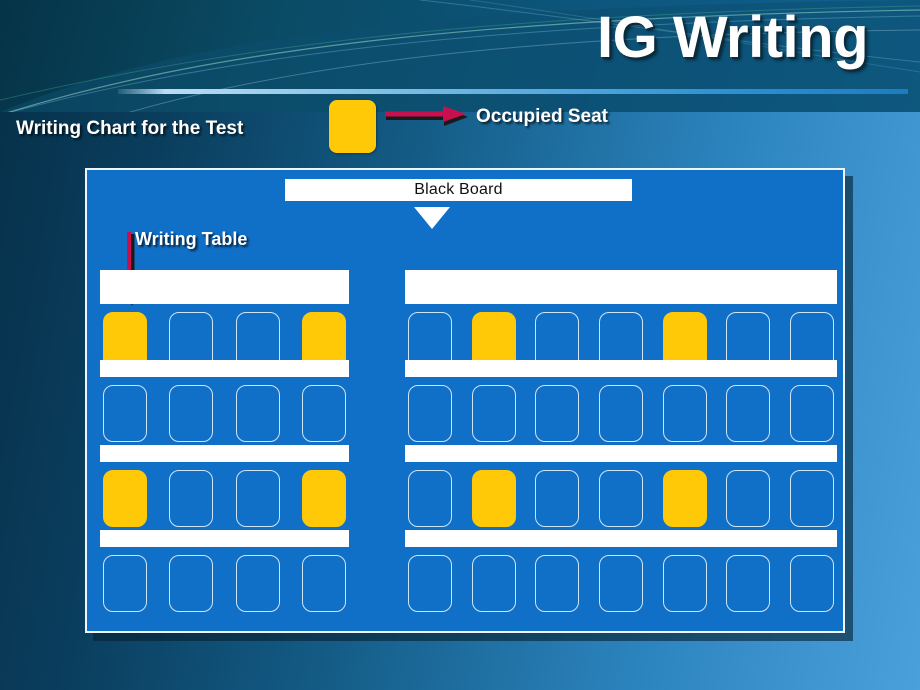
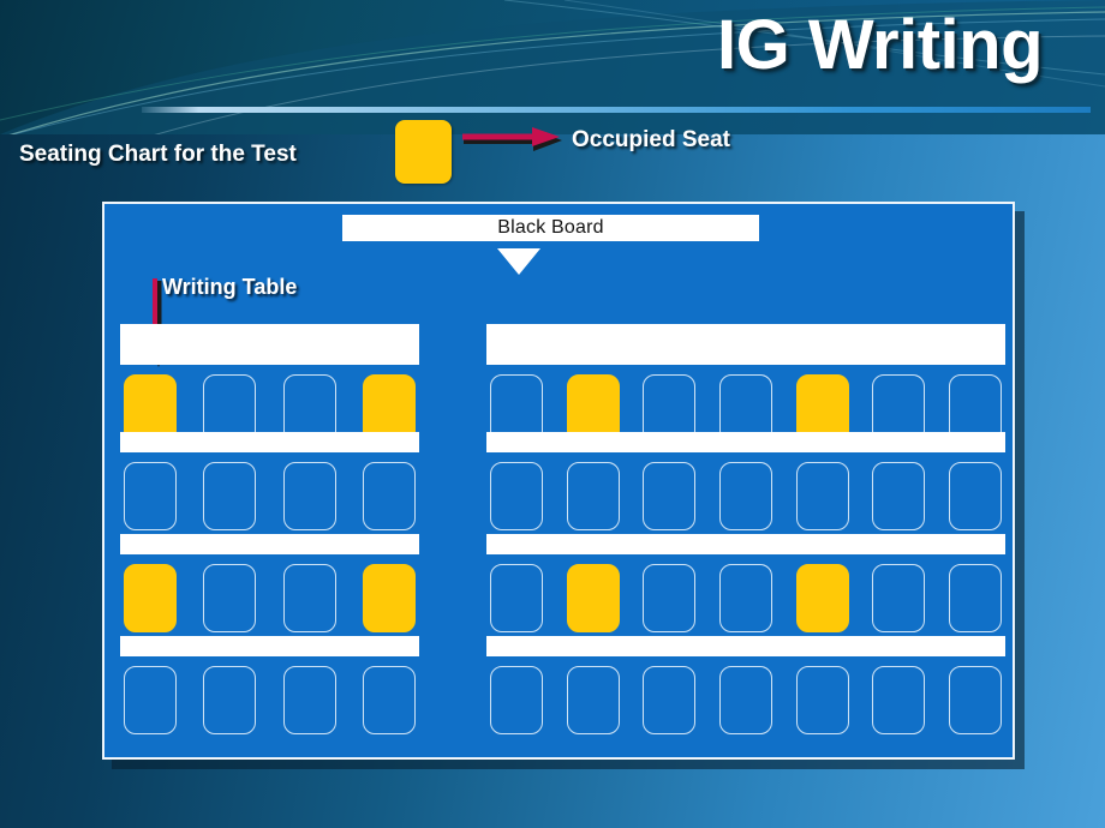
  IG Writing
- Writing Chart for the Test
+ Seating Chart for the Test
  Occupied Seat
  Black Board
  Writing Table
